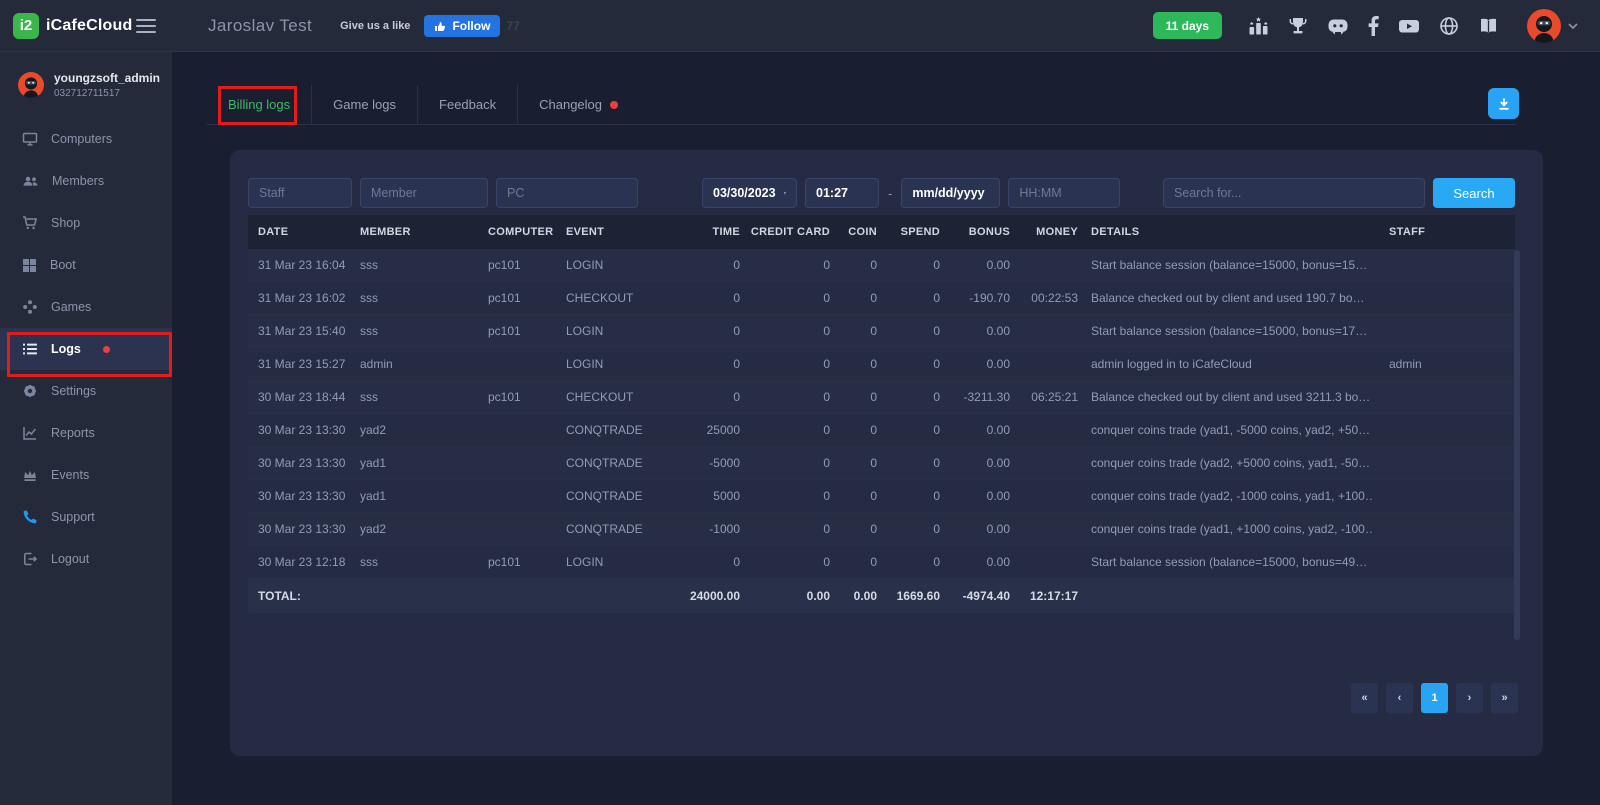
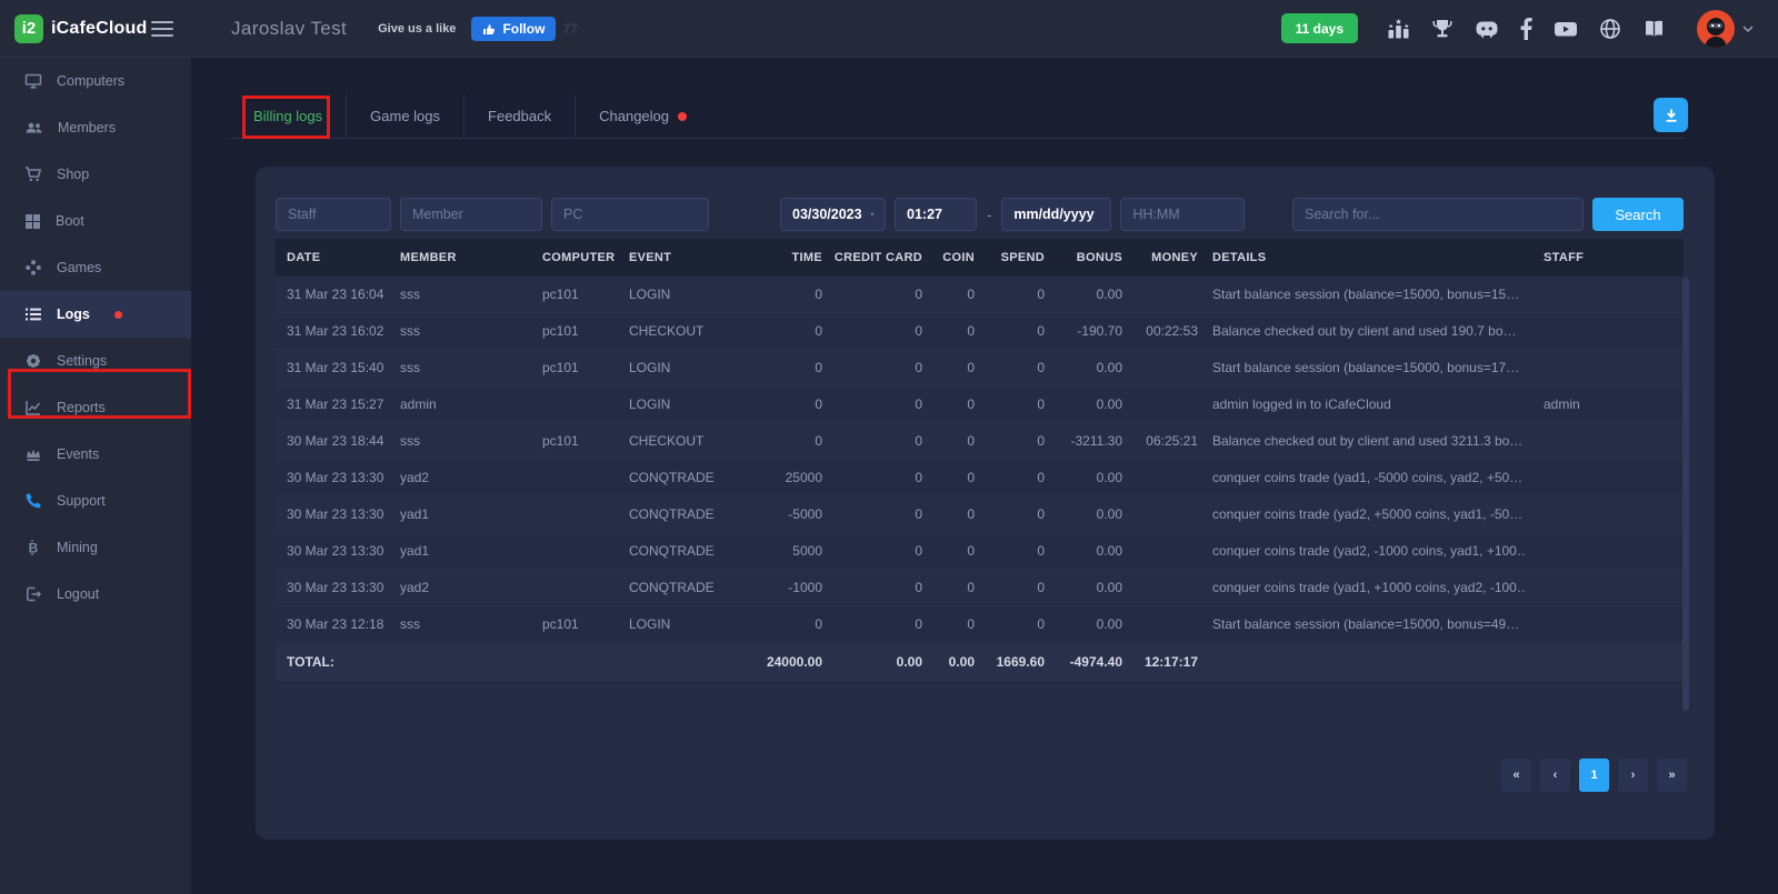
  i2
  iCafeCloud
  Jaroslav Test
  Give us a like
  Follow
  77
  11 days
- youngzsoft_admin
- 032712711517
  Computers
  Members
  Shop
  Boot
  Games
  Logs
  Settings
  Reports
  Events
  Support
+ B
+ Mining
  Logout
  Billing logs
  Game logs
  Feedback
  Changelog
  Staff
  Member
  PC
  03/30/2023
  01:27
  -
  mm/dd/yyyy
  HH:MM
  Search for...
  Search
  DATE
  MEMBER
  COMPUTER
  EVENT
  TIME
  CREDIT CARD
  COIN
  SPEND
  BONUS
  MONEY
  DETAILS
  STAFF
  31 Mar 23 16:04
  sss
  pc101
  LOGIN
  0
  0
  0
  0
  0.00
  Start balance session (balance=15000, bonus=15…
  31 Mar 23 16:02
  sss
  pc101
  CHECKOUT
  0
  0
  0
  0
  -190.70
  00:22:53
  Balance checked out by client and used 190.7 bo…
  31 Mar 23 15:40
  sss
  pc101
  LOGIN
  0
  0
  0
  0
  0.00
  Start balance session (balance=15000, bonus=17…
  31 Mar 23 15:27
  admin
  LOGIN
  0
  0
  0
  0
  0.00
  admin logged in to iCafeCloud
  admin
  30 Mar 23 18:44
  sss
  pc101
  CHECKOUT
  0
  0
  0
  0
  -3211.30
  06:25:21
  Balance checked out by client and used 3211.3 bo…
  30 Mar 23 13:30
  yad2
  CONQTRADE
  25000
  0
  0
  0
  0.00
  conquer coins trade (yad1, -5000 coins, yad2, +50…
  30 Mar 23 13:30
  yad1
  CONQTRADE
  -5000
  0
  0
  0
  0.00
  conquer coins trade (yad2, +5000 coins, yad1, -50…
  30 Mar 23 13:30
  yad1
  CONQTRADE
  5000
  0
  0
  0
  0.00
  conquer coins trade (yad2, -1000 coins, yad1, +100…
  30 Mar 23 13:30
  yad2
  CONQTRADE
  -1000
  0
  0
  0
  0.00
  conquer coins trade (yad1, +1000 coins, yad2, -100…
  30 Mar 23 12:18
  sss
  pc101
  LOGIN
  0
  0
  0
  0
  0.00
  Start balance session (balance=15000, bonus=49…
  TOTAL:
  24000.00
  0.00
  0.00
  1669.60
  -4974.40
  12:17:17
  «
  ‹
  1
  ›
  »
